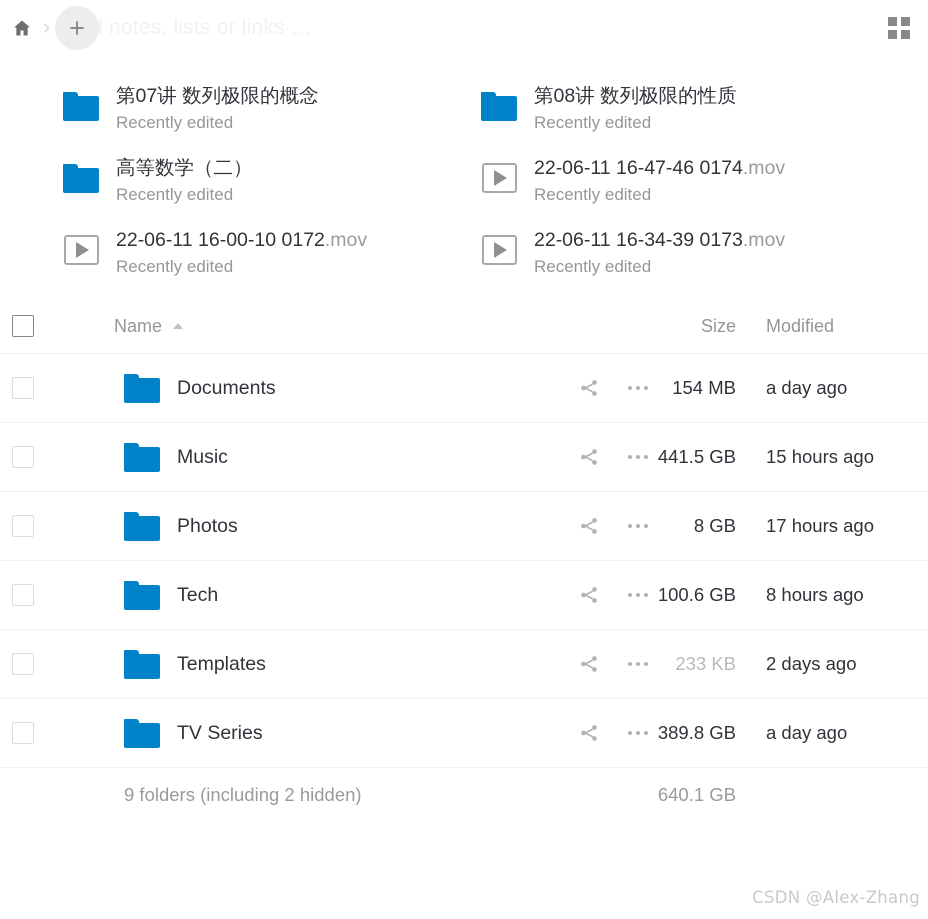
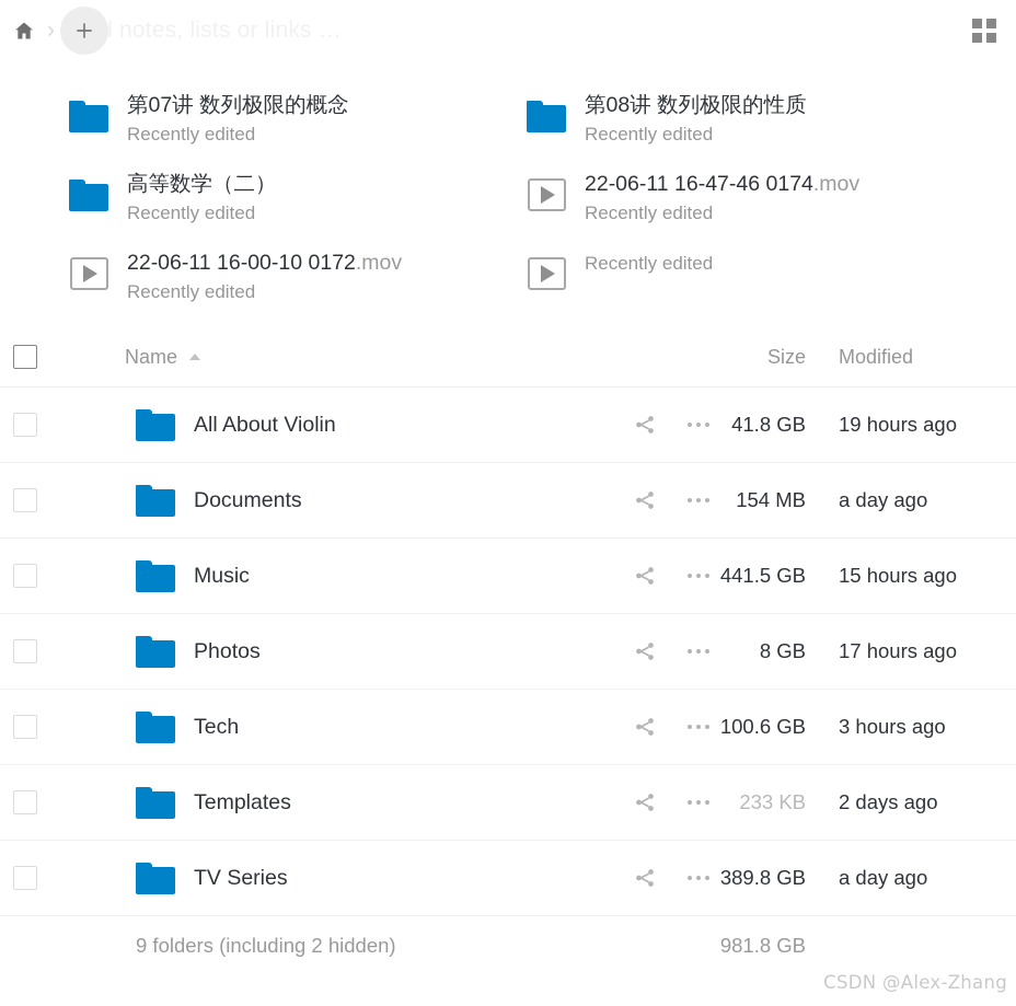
  ›
  第07讲 数列极限的概念
  Recently edited
  第08讲 数列极限的性质
  Recently edited
  高等数学（二）
  Recently edited
  22-06-11 16-47-46 0174.mov
  Recently edited
  22-06-11 16-00-10 0172.mov
  Recently edited
- 22-06-11 16-34-39 0173.mov
  Recently edited
  	Name		Size	Modified
+ 	All About Violin		41.8 GB	19 hours ago
  	Documents		154 MB	a day ago
  	Music		441.5 GB	15 hours ago
  	Photos		8 GB	17 hours ago
- 	Tech		100.6 GB	8 hours ago
+ 	Tech		100.6 GB	3 hours ago
  	Templates		233 KB	2 days ago
  	TV Series		389.8 GB	a day ago
- 	9 folders (including 2 hidden)		640.1 GB
+ 	9 folders (including 2 hidden)		981.8 GB
  CSDN @Alex-Zhang
